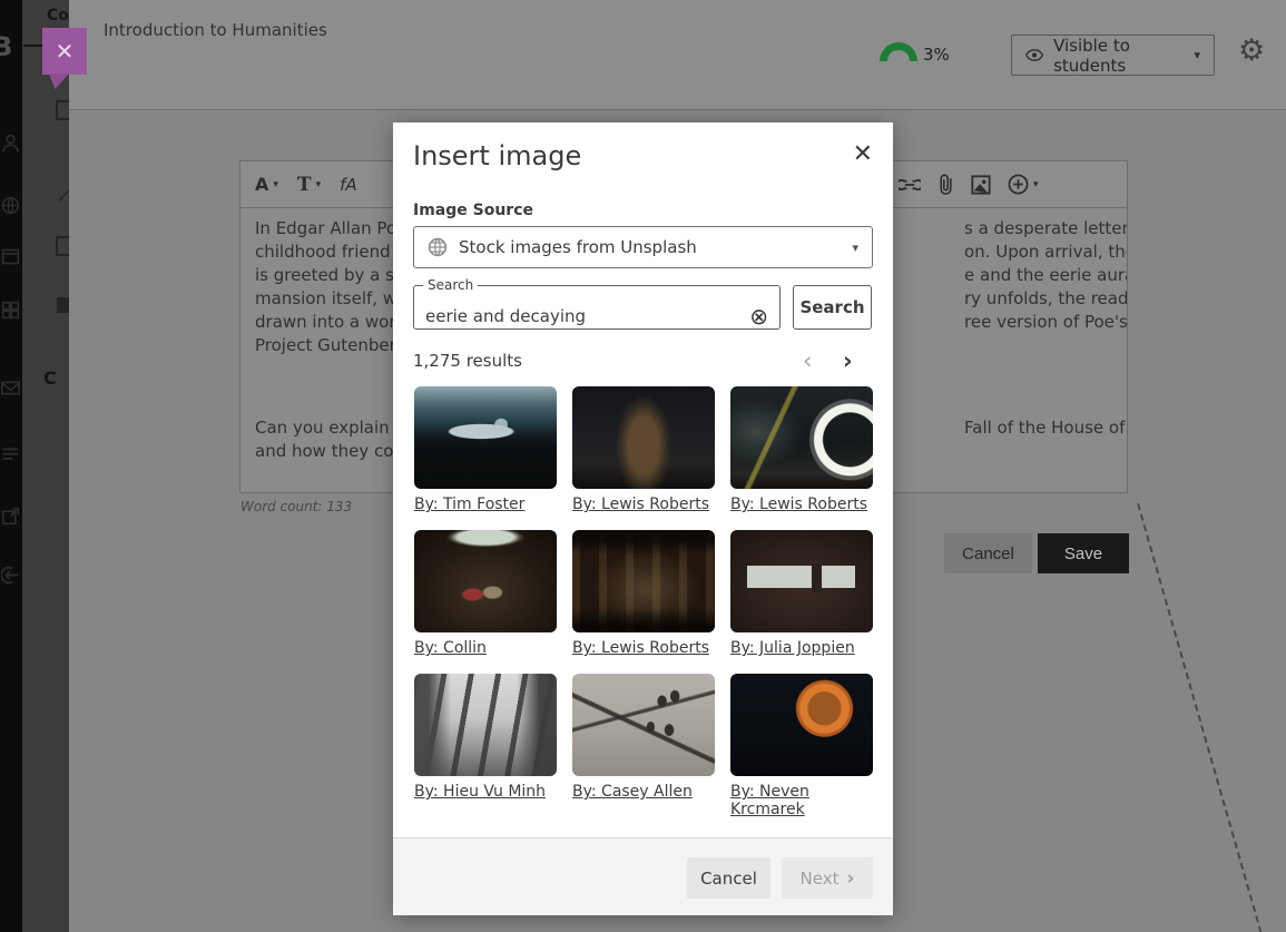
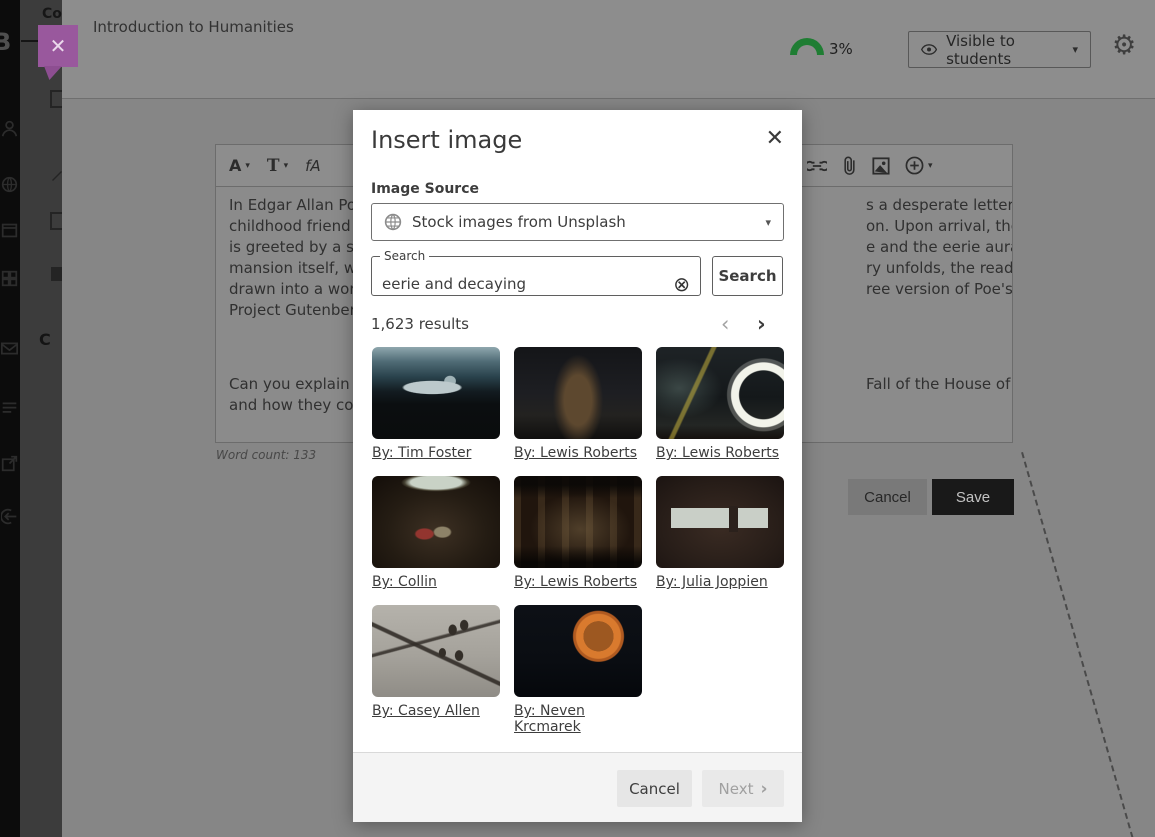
  B
  Co
  C
  ✕
  Introduction to Humanities
  3%
  Visible to students
  ▾
  ⚙
  A
  ▾
  T
  ▾
  fA
  ▾
  In Edgar Allan Po
  childhood friend
  is greeted by a s
  mansion itself, w
  drawn into a wo
  Project Gutenbe
  s a desperate letter
  e and the eerie aur
  ry unfolds, the read
  ree version of Poe's
  Can you explain
  and how they co
  Fall of the House of
  Word count: 133
  Cancel
  Save
  Insert image
  ✕
  Image Source
  Stock images from Unsplash
  ▾
  Search
  eerie and decaying
  ⊗
  Search
- 1,275 results
+ 1,623 results
  ‹
  ›
  By: Tim Foster
  By: Lewis Roberts
  By: Lewis Roberts
  By: Collin
  By: Lewis Roberts
  By: Julia Joppien
- By: Hieu Vu Minh
  By: Casey Allen
  By: Neven Krcmarek
  Cancel
  Next
  ›
